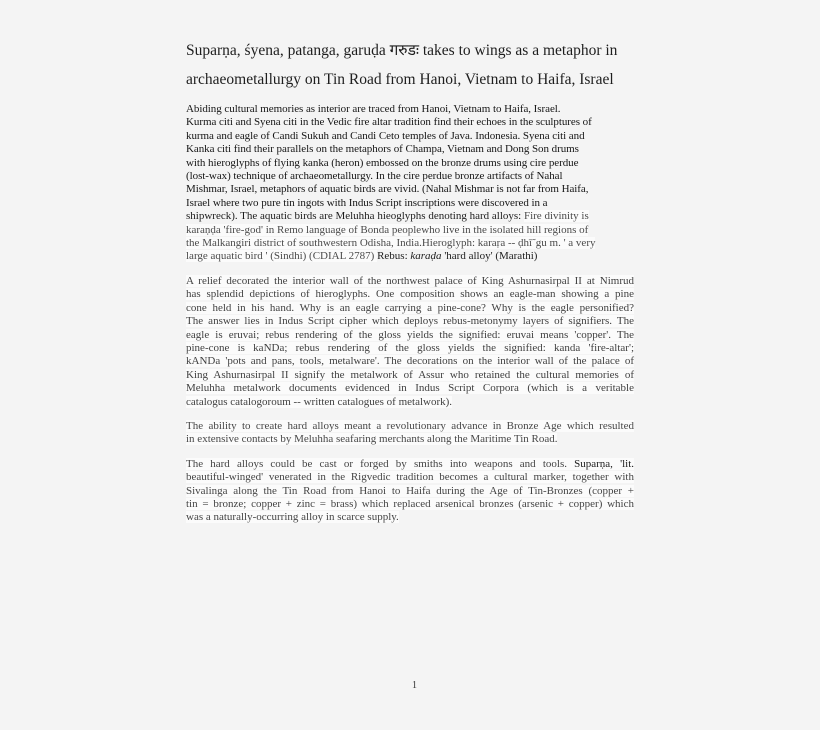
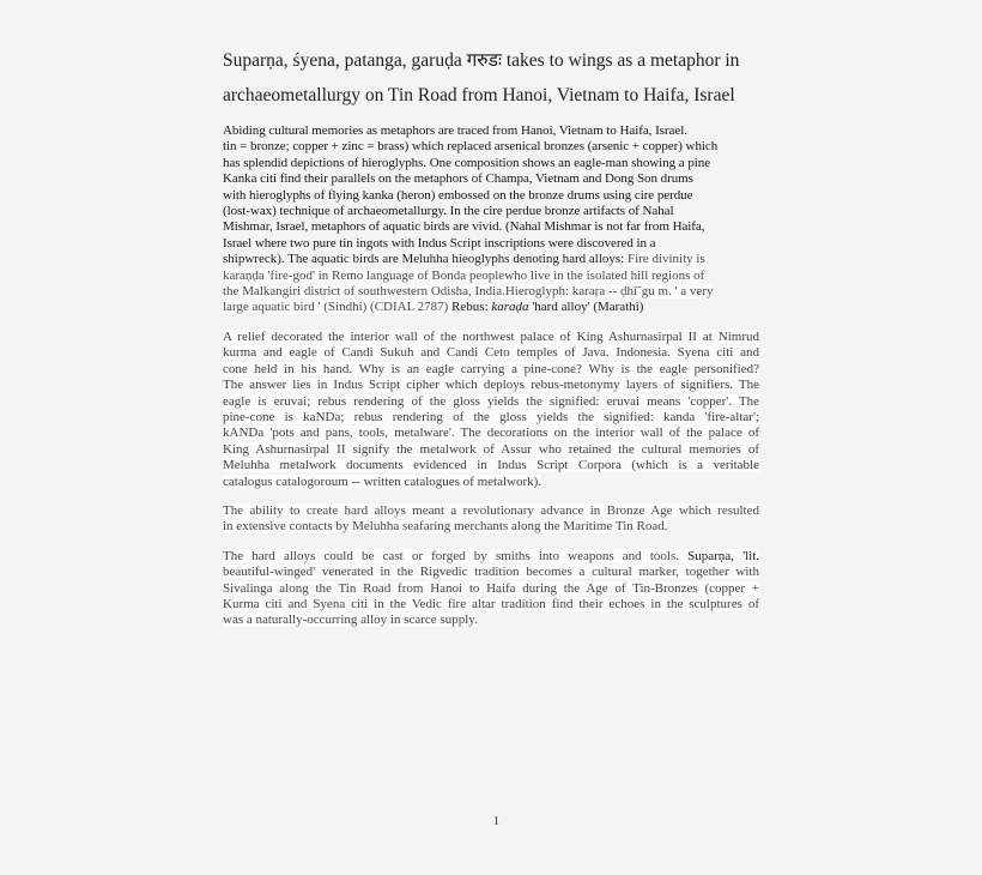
  Suparṇa, śyena, patanga, garuḍa गरुडः takes to wings as a metaphor in
  archaeometallurgy on Tin Road from Hanoi, Vietnam to Haifa, Israel
- Abiding cultural memories as interior are traced from Hanoi, Vietnam to Haifa, Israel.
+ Abiding cultural memories as metaphors are traced from Hanoi, Vietnam to Haifa, Israel.
- Kurma citi and Syena citi in the Vedic fire altar tradition find their echoes in the sculptures of
+ tin = bronze; copper + zinc = brass) which replaced arsenical bronzes (arsenic + copper) which
- kurma and eagle of Candi Sukuh and Candi Ceto temples of Java. Indonesia. Syena citi and
+ has splendid depictions of hieroglyphs. One composition shows an eagle-man showing a pine
  Kanka citi find their parallels on the metaphors of Champa, Vietnam and Dong Son drums
  with hieroglyphs of flying kanka (heron) embossed on the bronze drums using cire perdue
  (lost-wax) technique of archaeometallurgy. In the cire perdue bronze artifacts of Nahal
  Mishmar, Israel, metaphors of aquatic birds are vivid. (Nahal Mishmar is not far from Haifa,
  Israel where two pure tin ingots with Indus Script inscriptions were discovered in a
  shipwreck). The aquatic birds are Meluhha hieoglyphs denoting hard alloys: Fire divinity is
  karaṇḍa 'fire-god' in Remo language of Bonda peoplewho live in the isolated hill regions of
  the Malkangiri district of southwestern Odisha, India.Hieroglyph: karaṛa -- ḍhī˜gu m. ' a very
  large aquatic bird ' (Sindhi) (CDIAL 2787) Rebus: karaḍa 'hard alloy' (Marathi)
  A relief decorated the interior wall of the northwest palace of King Ashurnasirpal II at Nimrud
- has splendid depictions of hieroglyphs. One composition shows an eagle-man showing a pine
+ kurma and eagle of Candi Sukuh and Candi Ceto temples of Java. Indonesia. Syena citi and
  cone held in his hand. Why is an eagle carrying a pine-cone? Why is the eagle personified?
  The answer lies in Indus Script cipher which deploys rebus-metonymy layers of signifiers. The
  eagle is eruvai; rebus rendering of the gloss yields the signified: eruvai means 'copper'. The
  pine-cone is kaNDa; rebus rendering of the gloss yields the signified: kanda 'fire-altar';
  kANDa 'pots and pans, tools, metalware'. The decorations on the interior wall of the palace of
  King Ashurnasirpal II signify the metalwork of Assur who retained the cultural memories of
  Meluhha metalwork documents evidenced in Indus Script Corpora (which is a veritable
  catalogus catalogoroum -- written catalogues of metalwork).
  The ability to create hard alloys meant a revolutionary advance in Bronze Age which resulted
  in extensive contacts by Meluhha seafaring merchants along the Maritime Tin Road.
  The hard alloys could be cast or forged by smiths into weapons and tools. Suparṇa, 'lit.
  beautiful-winged' venerated in the Rigvedic tradition becomes a cultural marker, together with
  Sivalinga along the Tin Road from Hanoi to Haifa during the Age of Tin-Bronzes (copper +
- tin = bronze; copper + zinc = brass) which replaced arsenical bronzes (arsenic + copper) which
+ Kurma citi and Syena citi in the Vedic fire altar tradition find their echoes in the sculptures of
  was a naturally-occurring alloy in scarce supply.
  1
